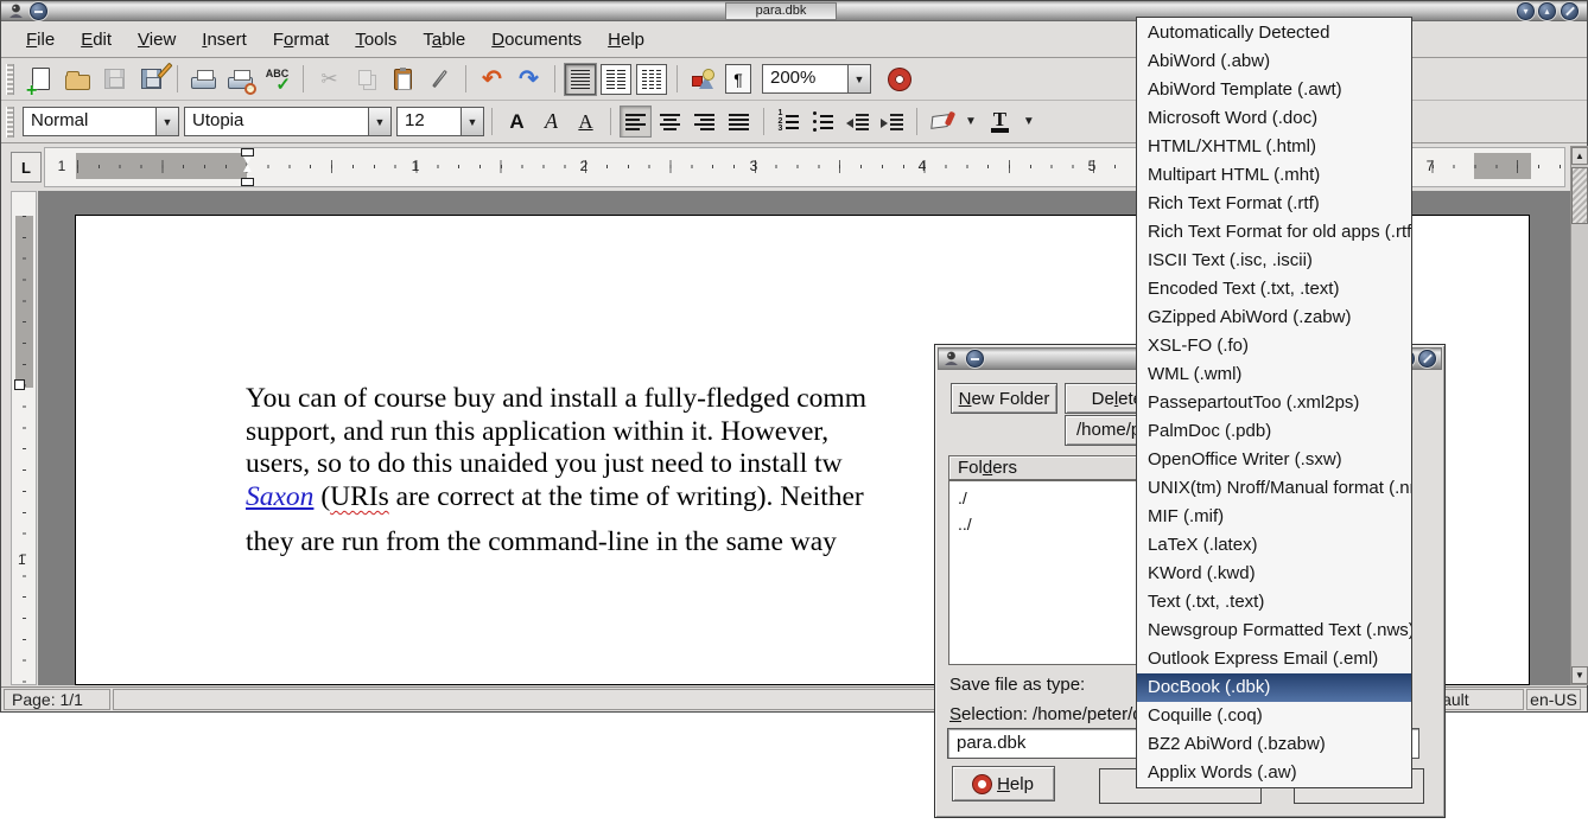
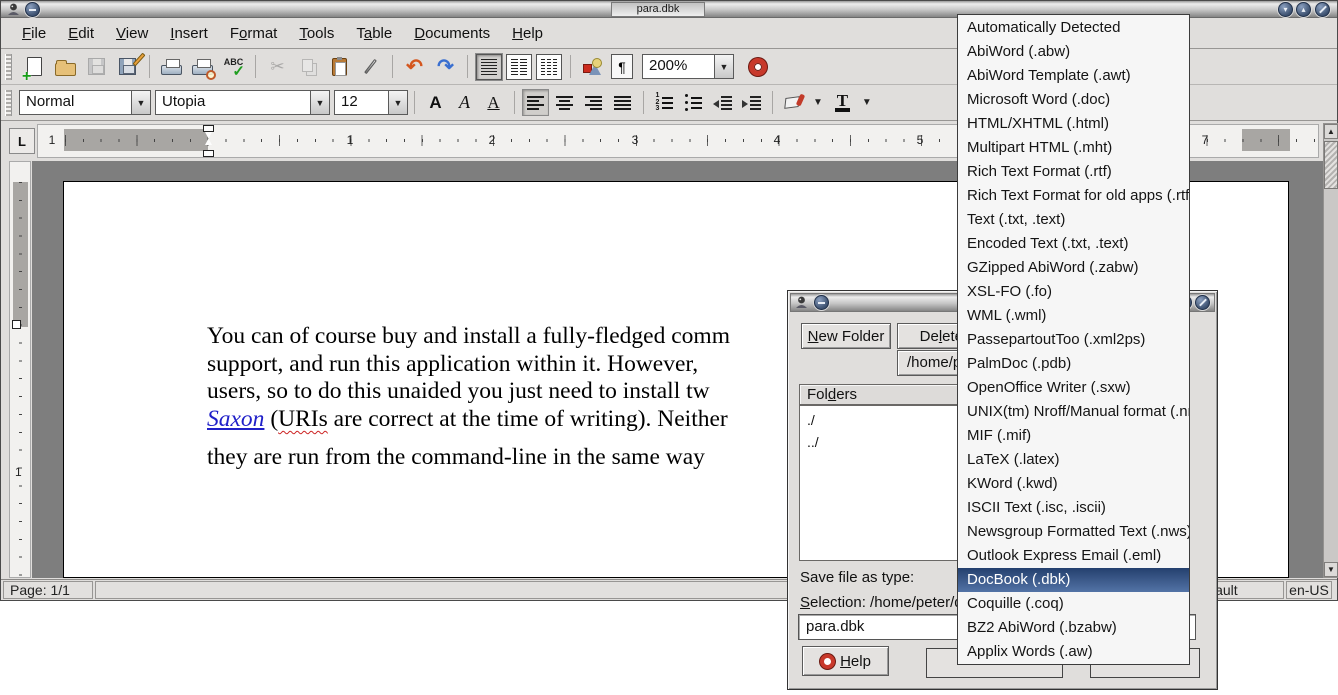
  para.dbk
  ▾
  ▴
  File
  Edit
  View
  Insert
  Format
  Tools
  Table
  Documents
  Help
  +
  ABC
  ✓
  ✂
  ↶
  ↷
  ¶
  200%
  ▼
  Normal
  ▼
  Utopia
  ▼
  12
  ▼
  A
  A
  A
  ▼
  T
  ▼
  L
  1
  1
  2
  3
  4
  5
  7
  1
  You can of course buy and install a fully-fledged comm
  support, and run this application within it. However,
  users, so to do this unaided you just need to install tw
  Saxon (URIs are correct at the time of writing). Neither
  they are run from the command-line in the same way
  ▲
  ▼
  Page: 1/1
  en-US
  N
  ew Folder
  De
  l
  /home/
  Folders
  ./
  ../
  Save file as type:
  Selection: /home/peter/
  para.dbk
  Help
  Automatically Detected
  AbiWord (.abw)
  AbiWord Template (.awt)
  Microsoft Word (.doc)
  HTML/XHTML (.html)
  Multipart HTML (.mht)
  Rich Text Format (.rtf)
  Rich Text Format for old apps (.rtf
- ISCII Text (.isc, .iscii)
+ Text (.txt, .text)
  Encoded Text (.txt, .text)
  GZipped AbiWord (.zabw)
  XSL-FO (.fo)
  WML (.wml)
  PassepartoutToo (.xml2ps)
  PalmDoc (.pdb)
  OpenOffice Writer (.sxw)
  UNIX(tm) Nroff/Manual format (.n
  MIF (.mif)
  LaTeX (.latex)
  KWord (.kwd)
- Text (.txt, .text)
+ ISCII Text (.isc, .iscii)
  Newsgroup Formatted Text (.nws
  Outlook Express Email (.eml)
  DocBook (.dbk)
  Coquille (.coq)
  BZ2 AbiWord (.bzabw)
  Applix Words (.aw)
